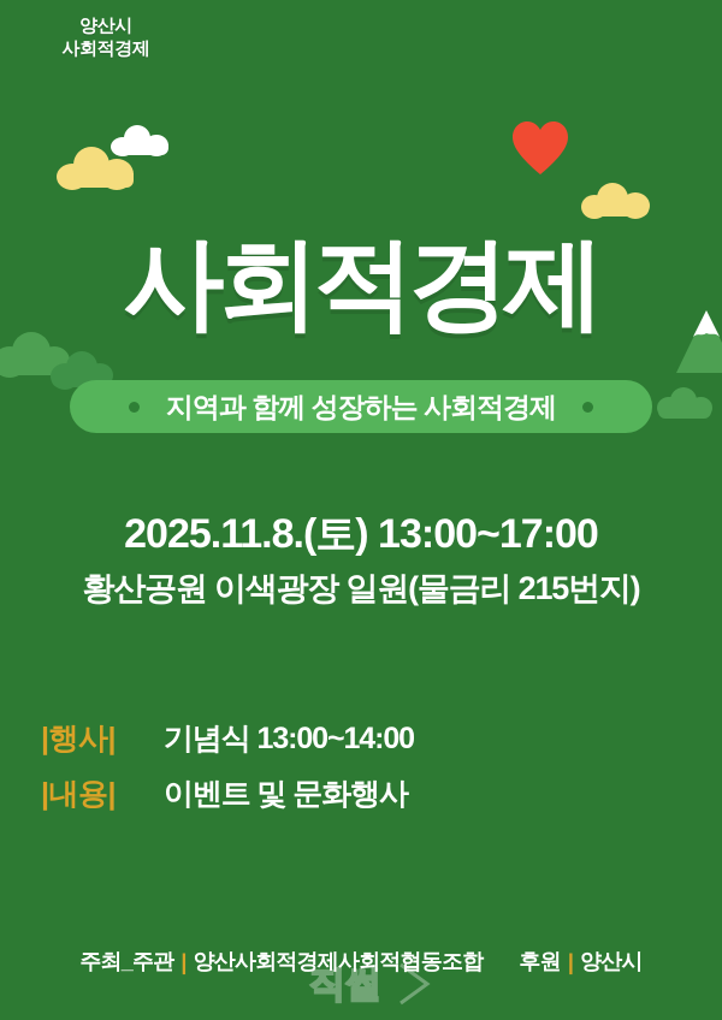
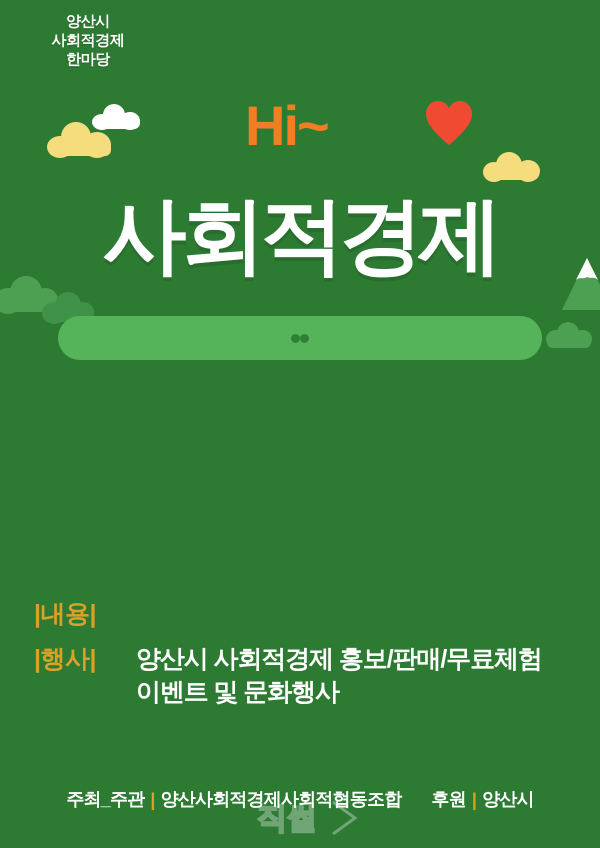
  양산시
  사회적경제
+ 한마당
+ Hi~
  사회적경제
- 지역과 함께 성장하는 사회적경제
- 2025.11.8.(토) 13:00~17:00
- 황산공원 이색광장 일원(물금리 215번지)
- |행사|
+ |내용|
- 기념식 13:00~14:00
- |내용|
+ |행사|
+ 양산시 사회적경제 홍보/판매/무료체험
  이벤트 및 문화행사
  주최_주관
  |
  양산사회적경제사회적협동조합
  후원
  |
  양산시
  직썰
